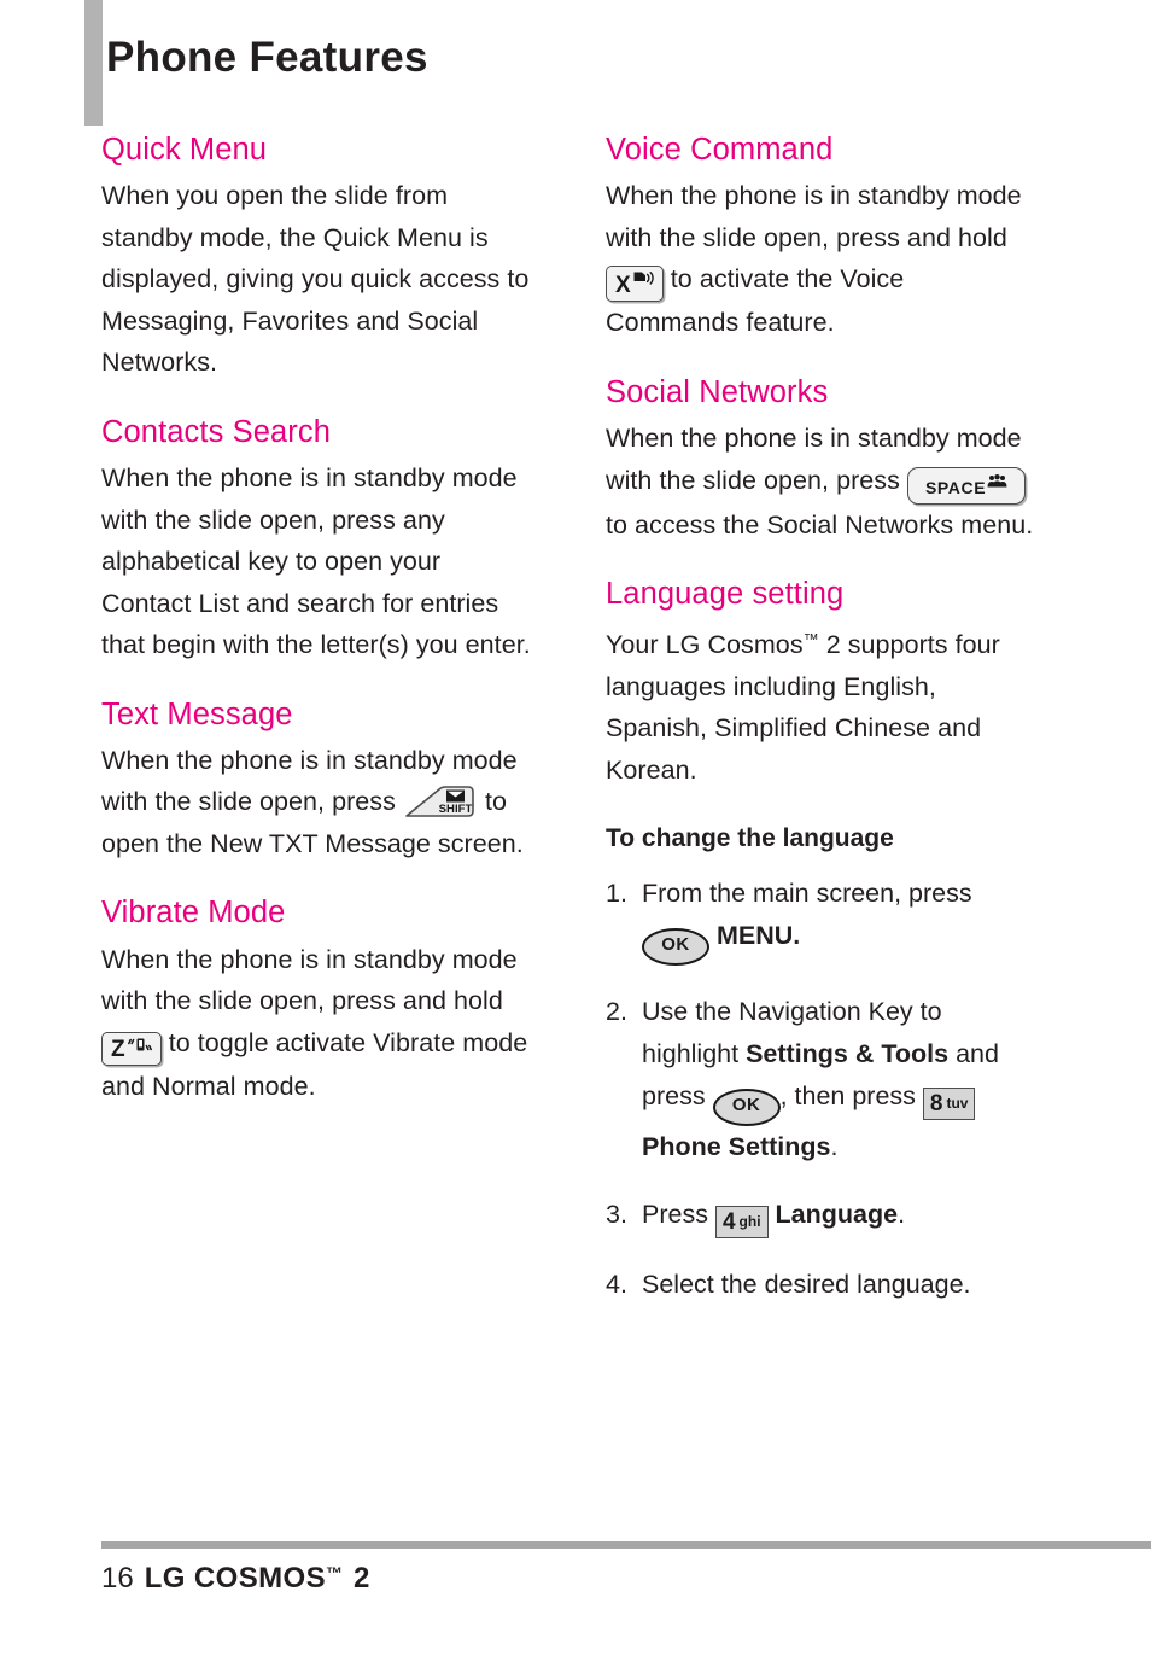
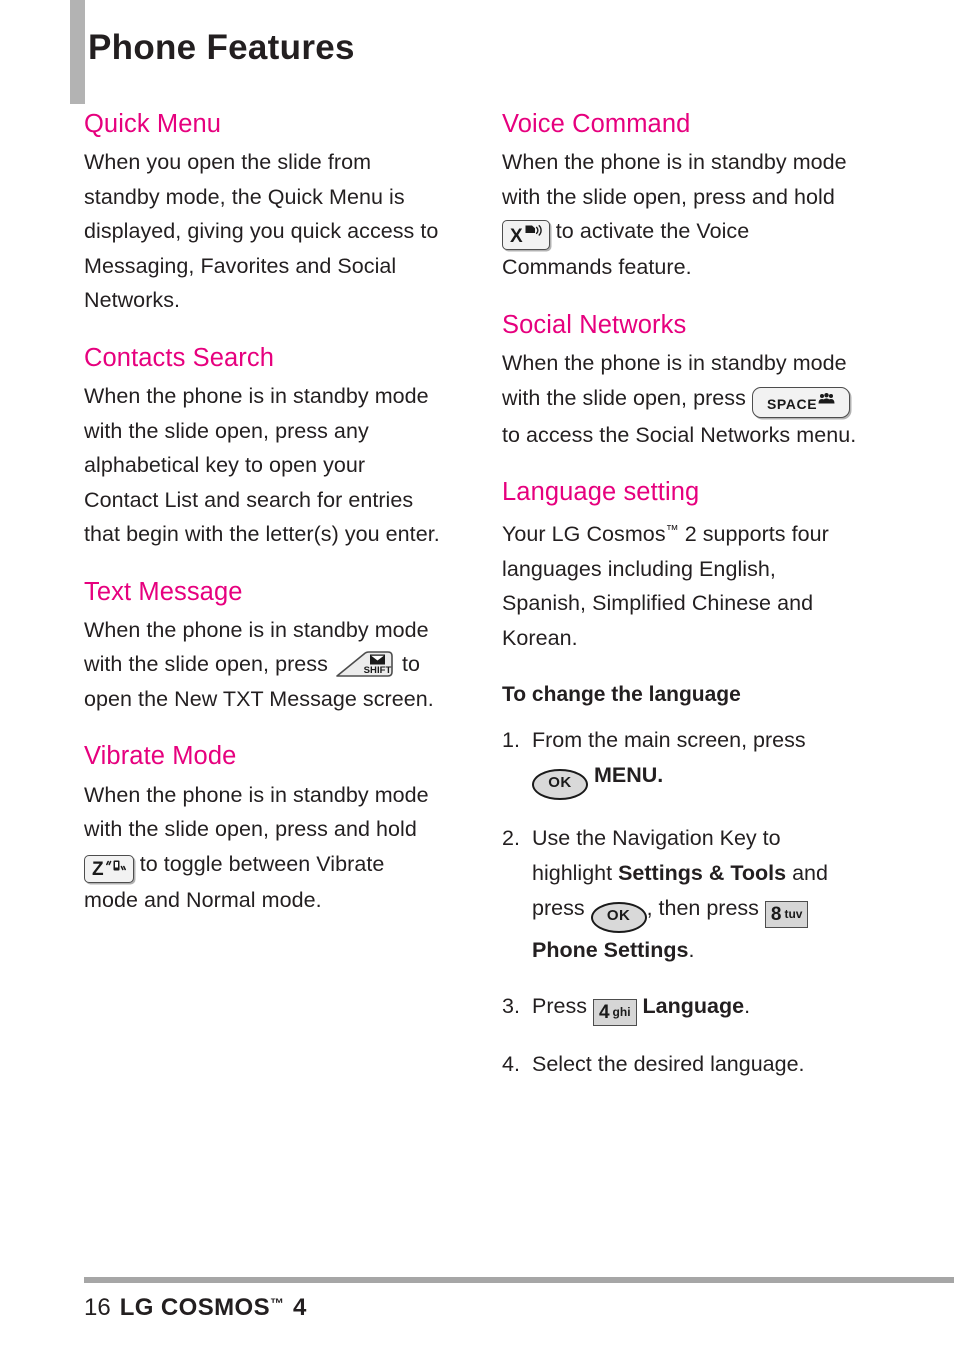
  Phone Features
  Quick Menu
  When you open the slide from standby mode, the Quick Menu is displayed, giving you quick access to Messaging, Favorites and Social Networks.
  Contacts Search
  When the phone is in standby mode with the slide open, press any alphabetical key to open your Contact List and search for entries that begin with the letter(s) you enter.
  Text Message
  When the phone is in standby mode with the slide open, press
  SHIFT
  to open the New TXT Message screen.
  Vibrate Mode
- When the phone is in standby mode with the slide open, press and hold Z to toggle activate Vibrate mode and Normal mode.
+ When the phone is in standby mode with the slide open, press and hold Z to toggle between Vibrate mode and Normal mode.
  Voice Command
  When the phone is in standby mode with the slide open, press and hold X to activate the Voice Commands feature.
  Social Networks
  When the phone is in standby mode with the slide open, press SPACE to access the Social Networks menu.
  Language setting
  Your LG Cosmos™ 2 supports four languages including English, Spanish, Simplified Chinese and Korean.
  To change the language
  1.
  From the main screen, press
  OK MENU.
  2.
  Use the Navigation Key to highlight Settings & Tools and press OK , then press 8 tuv Phone Settings.
  3.
  Press 4 ghi Language.
  4.
  Select the desired language.
- 16 LG COSMOS™ 2
+ 16 LG COSMOS™ 4
